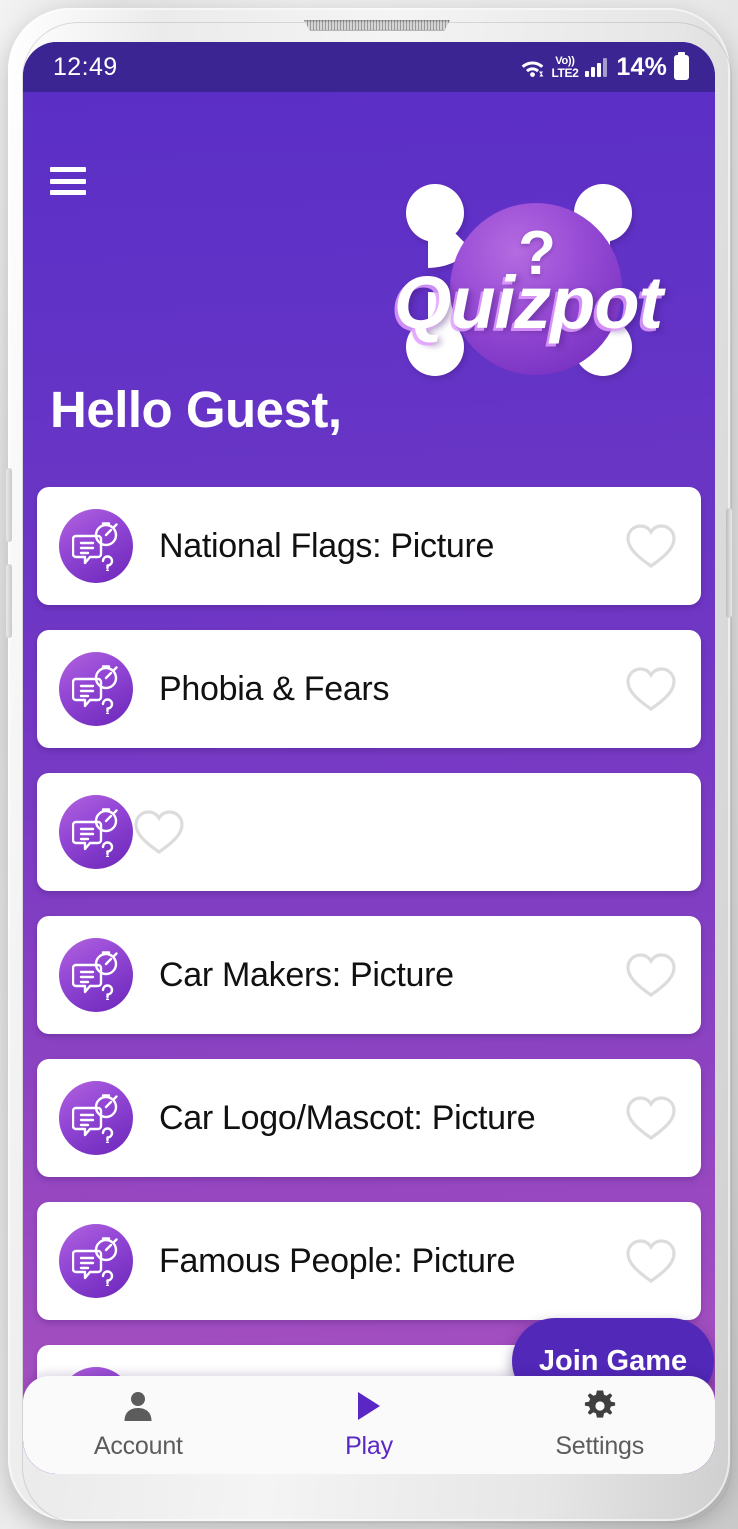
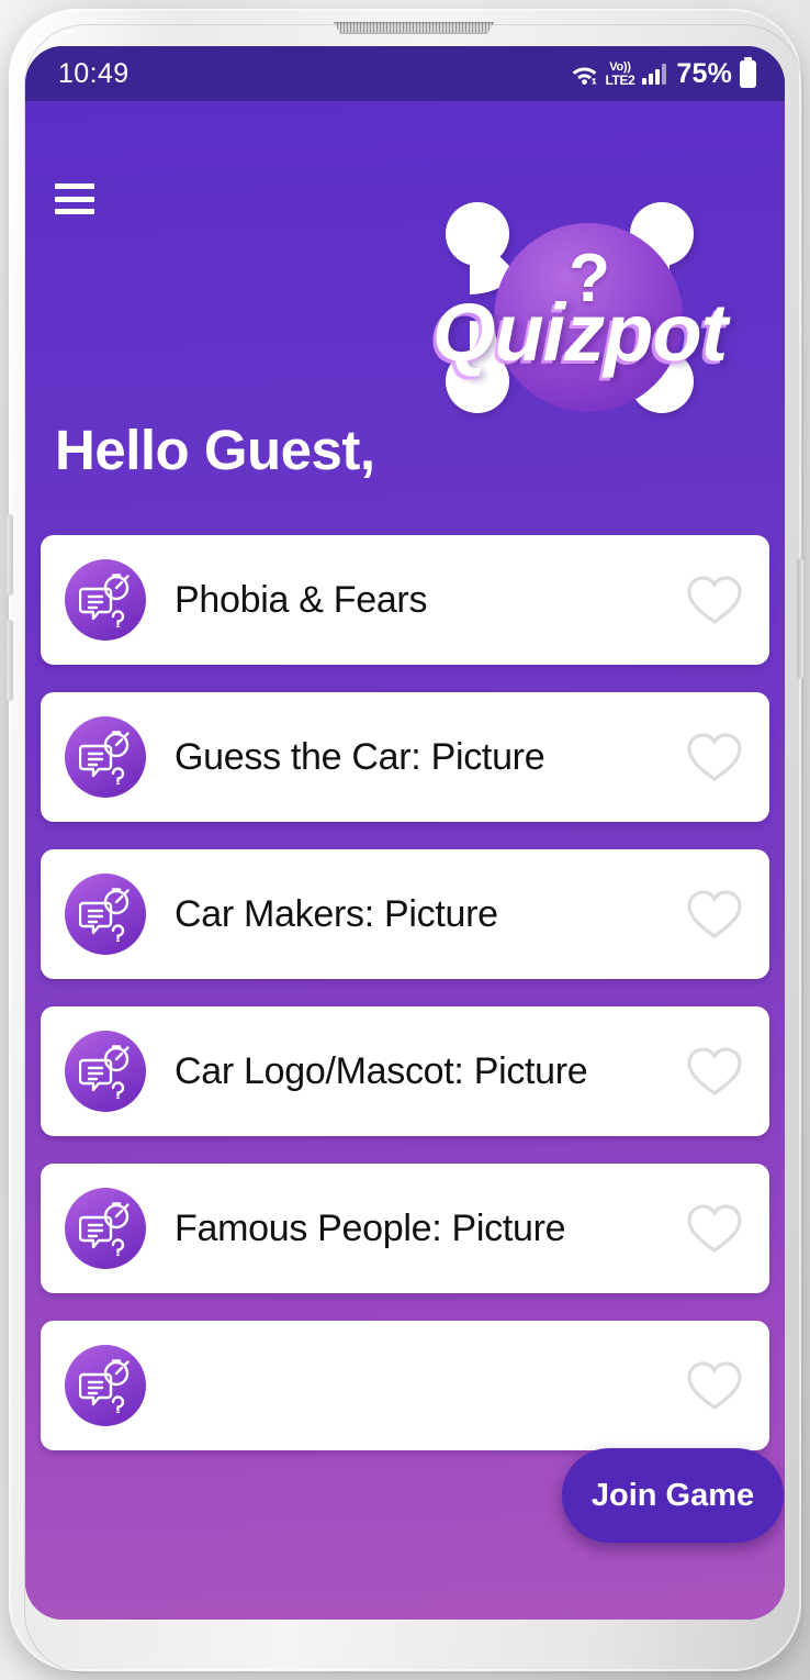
- 12:49
+ 10:49
  Vo))
  LTE2
- 14%
+ 75%
  ?
  Quizpot
  Hello Guest,
- National Flags: Picture
  Phobia & Fears
+ Guess the Car: Picture
  Car Makers: Picture
  Car Logo/Mascot: Picture
  Famous People: Picture
  Join Game
- Account
- Play
- Settings
